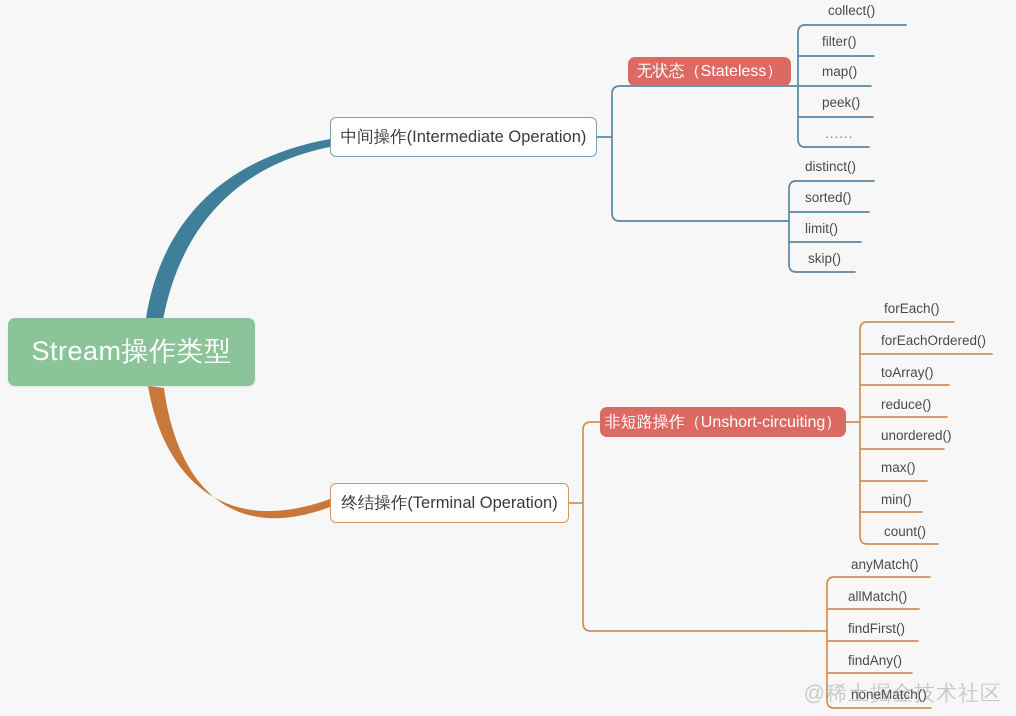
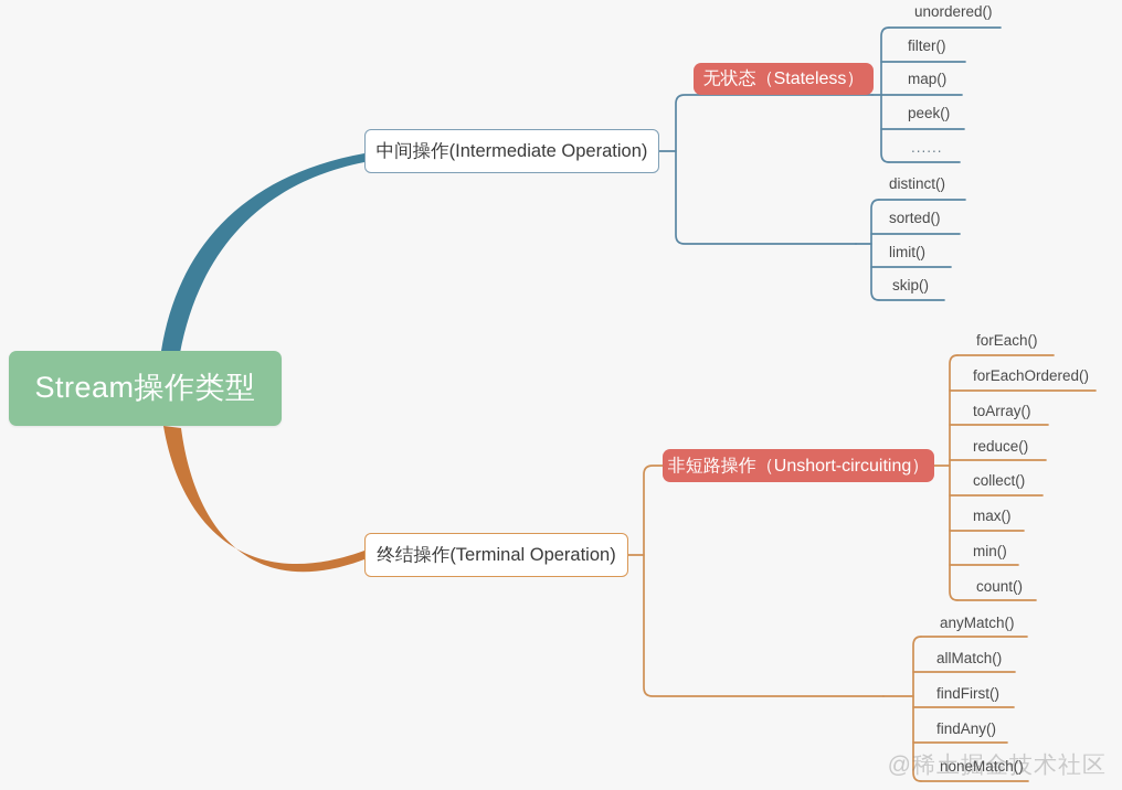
  Stream操作类型
  中间操作(Intermediate Operation)
  终结操作(Terminal Operation)
  无状态（Stateless）
  非短路操作（Unshort-circuiting）
- collect()
+ unordered()
  filter()
  map()
  peek()
  ......
  distinct()
  sorted()
  limit()
  skip()
  forEach()
  forEachOrdered()
  toArray()
  reduce()
- unordered()
+ collect()
  max()
  min()
  count()
  anyMatch()
  allMatch()
  findFirst()
  findAny()
  noneMatch()
  @稀土掘金技术社区
